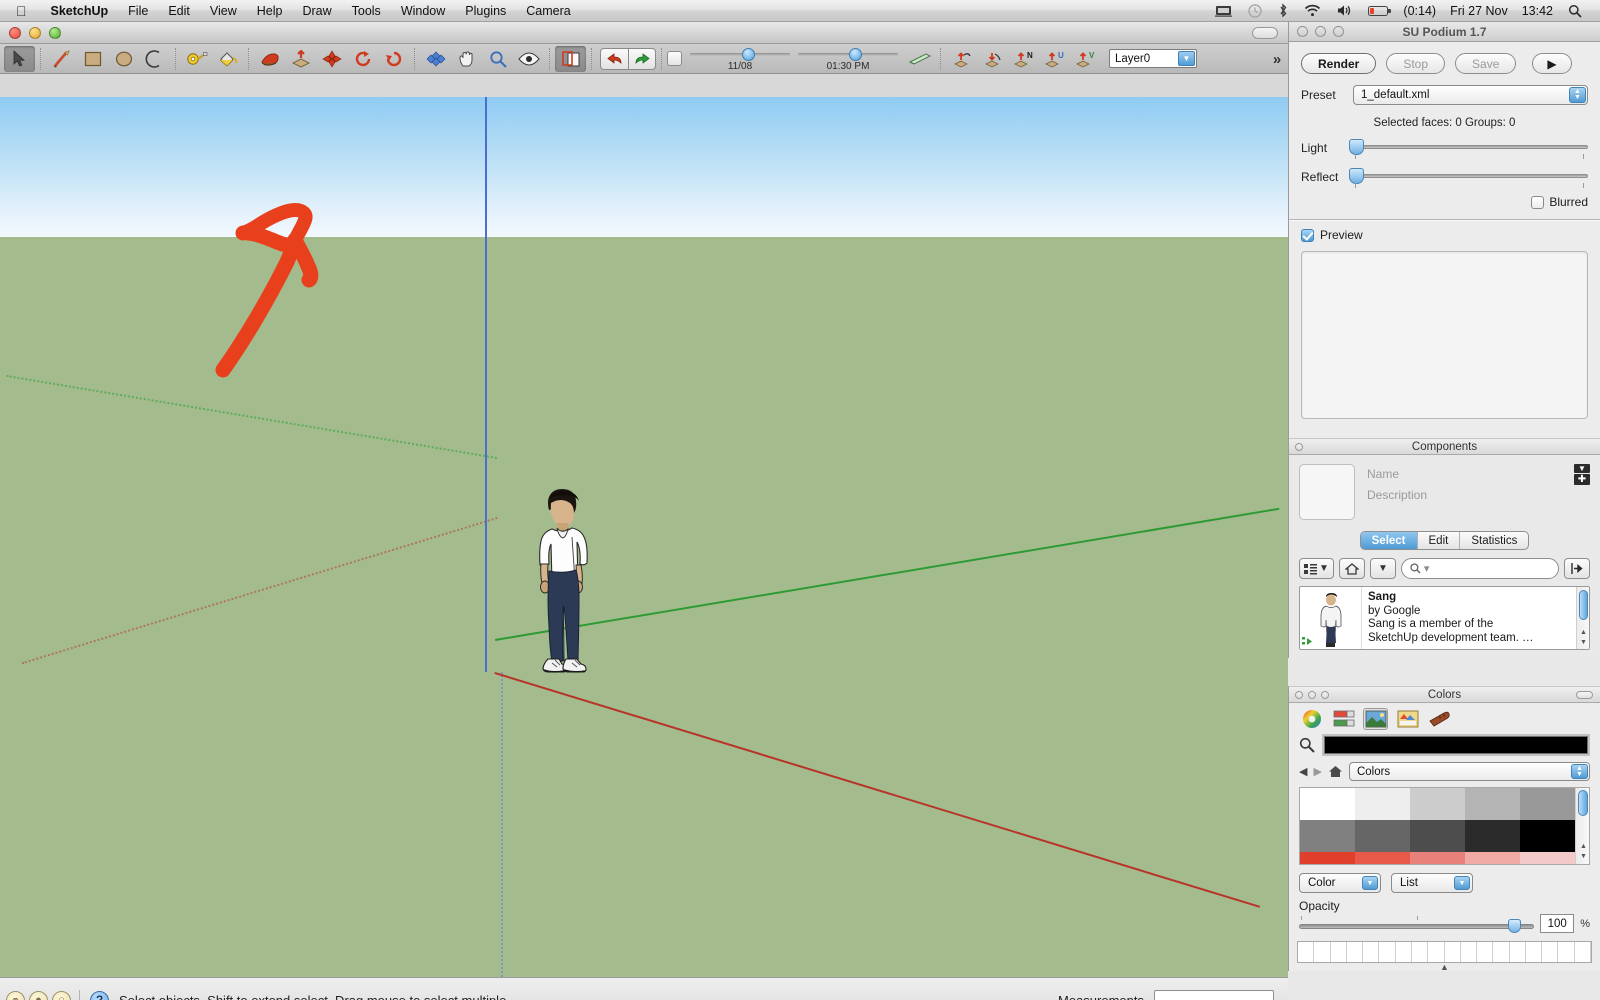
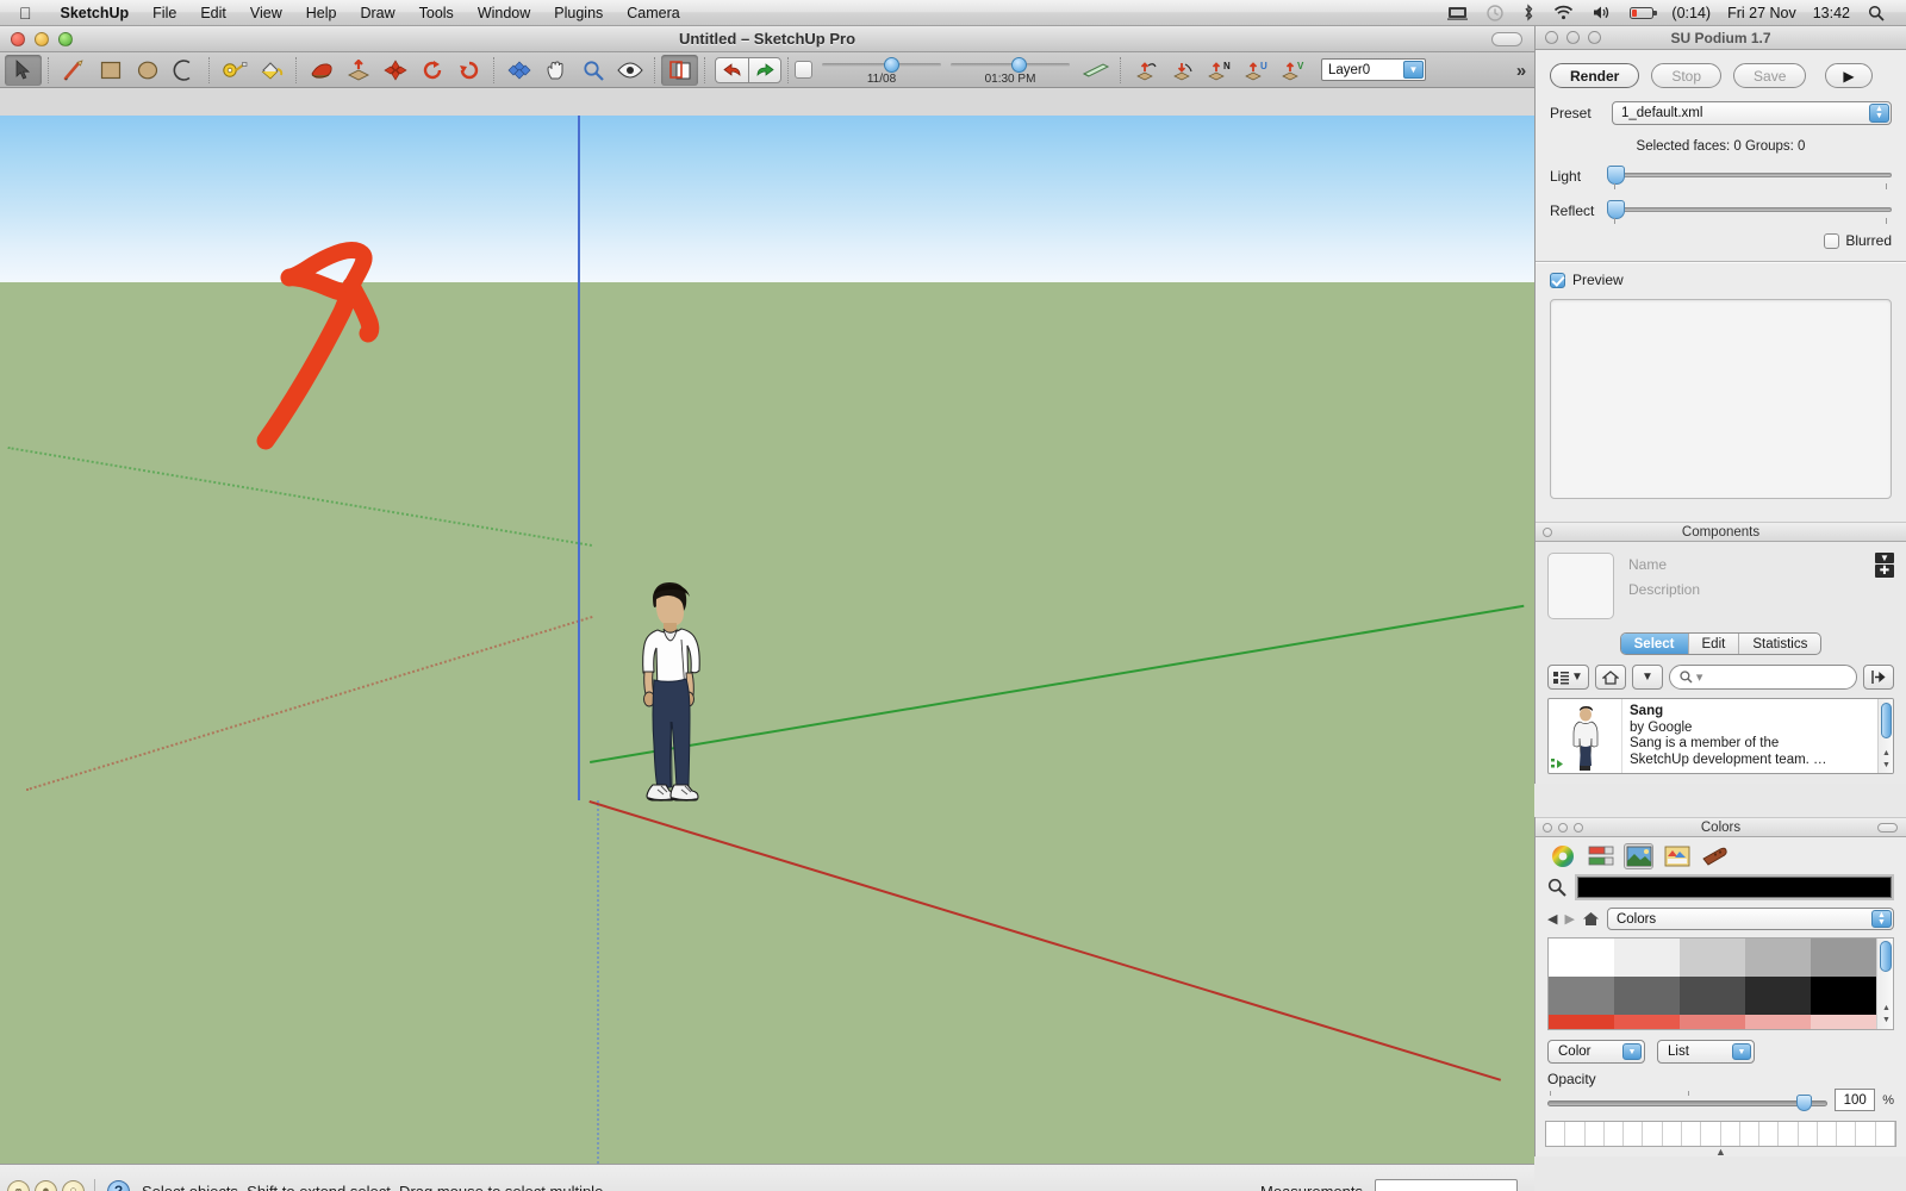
  
  SketchUp
  File
  Edit
  View
  Help
  Draw
  Tools
  Window
  Plugins
  Camera
  (0:14)
  Fri 27 Nov
  13:42
+ Untitled – SketchUp Pro
  11/08
  01:30 PM
  N
  U
  V
  Layer0
  ▼
  »
  SU Podium 1.7
  Render
  Stop
  Save
  ▶
  Preset
  1_default.xml
  Selected faces: 0 Groups: 0
  Light
  Reflect
  Blurred
  Preview
  Components
  Name
  Description
  ▼
  ✚
  Select
  Edit
  Statistics
  ▼
  ▼
  ▾
  Sang
  by Google
  Sang is a member of the
  SketchUp development team. …
  Colors
  ◀
  ▶
  Colors
  Color
  List
  Opacity
  100
  %
  ▲
